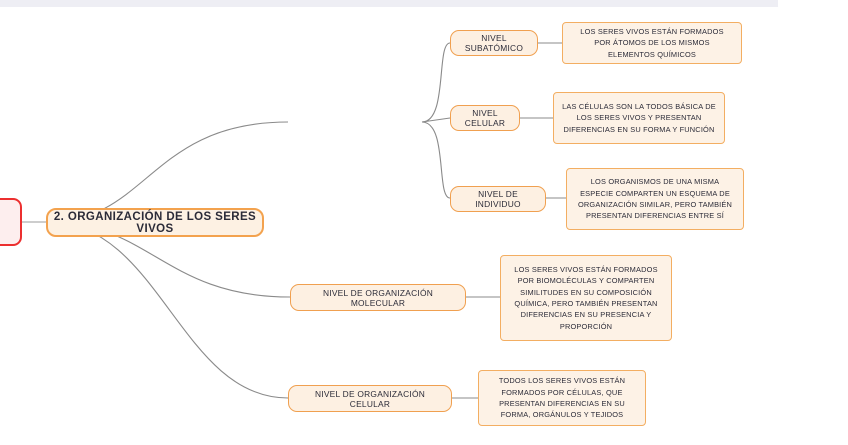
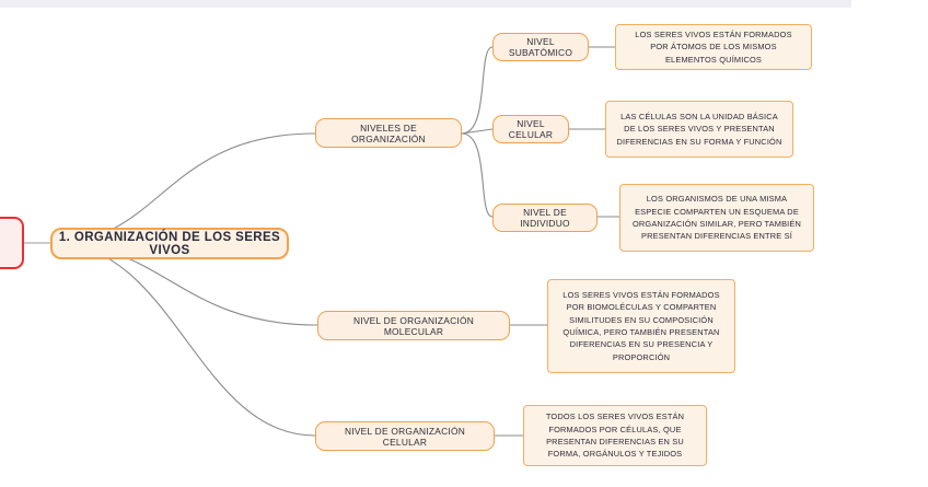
- 2. ORGANIZACIÓN DE LOS SERES VIVOS
+ 1. ORGANIZACIÓN DE LOS SERES VIVOS
+ NIVELES DE ORGANIZACIÓN
  NIVEL SUBATÓMICO
  LOS SERES VIVOS ESTÁN FORMADOS POR ÁTOMOS DE LOS MISMOS ELEMENTOS QUÍMICOS
  NIVEL CELULAR
- LAS CÉLULAS SON LA TODOS BÁSICA DE LOS SERES VIVOS Y PRESENTAN DIFERENCIAS EN SU FORMA Y FUNCIÓN
+ LAS CÉLULAS SON LA UNIDAD BÁSICA DE LOS SERES VIVOS Y PRESENTAN DIFERENCIAS EN SU FORMA Y FUNCIÓN
  NIVEL DE INDIVIDUO
  LOS ORGANISMOS DE UNA MISMA ESPECIE COMPARTEN UN ESQUEMA DE ORGANIZACIÓN SIMILAR, PERO TAMBIÉN PRESENTAN DIFERENCIAS ENTRE SÍ
  NIVEL DE ORGANIZACIÓN MOLECULAR
  LOS SERES VIVOS ESTÁN FORMADOS POR BIOMOLÉCULAS Y COMPARTEN SIMILITUDES EN SU COMPOSICIÓN QUÍMICA, PERO TAMBIÉN PRESENTAN DIFERENCIAS EN SU PRESENCIA Y PROPORCIÓN
  NIVEL DE ORGANIZACIÓN CELULAR
  TODOS LOS SERES VIVOS ESTÁN FORMADOS POR CÉLULAS, QUE PRESENTAN DIFERENCIAS EN SU FORMA, ORGÁNULOS Y TEJIDOS
